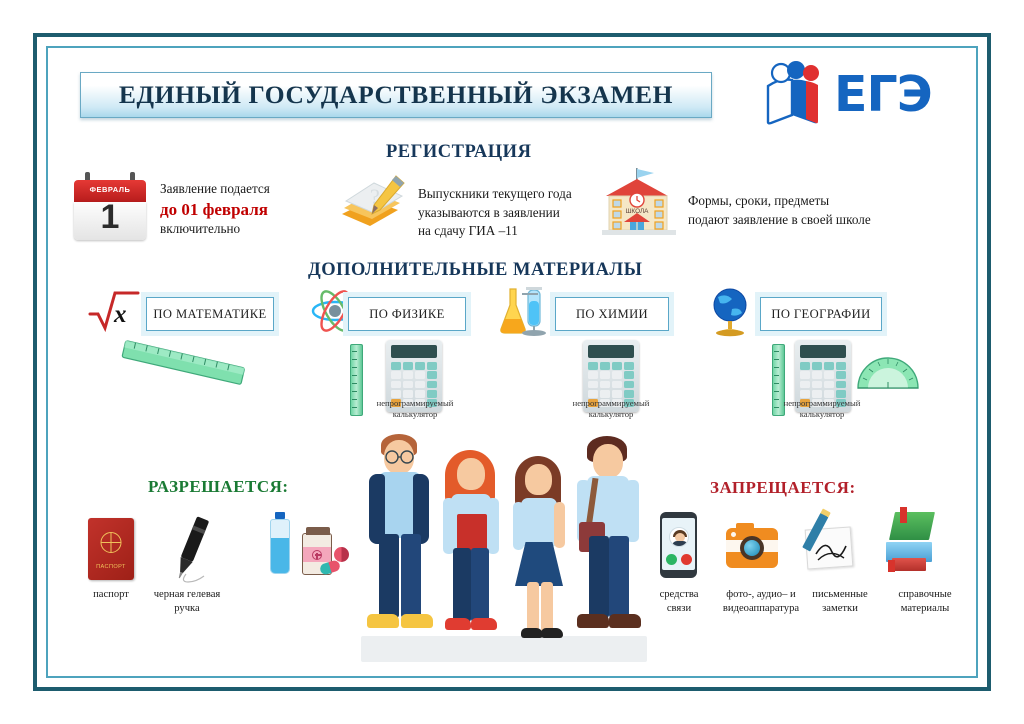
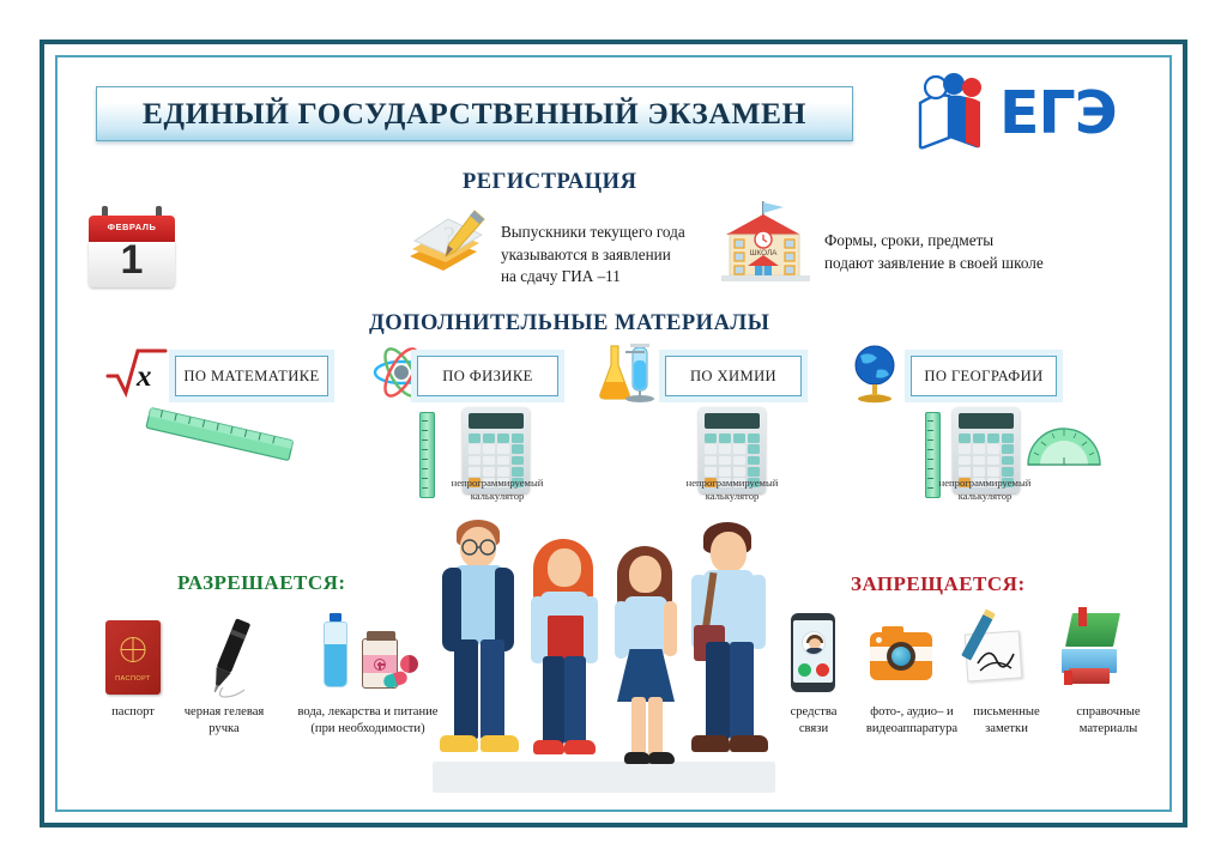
  ЕДИНЫЙ ГОСУДАРСТВЕННЫЙ ЭКЗАМЕН
  ЕГЭ
  РЕГИСТРАЦИЯ
  ФЕВРАЛЬ
  1
- Заявление подается
- до 01 февраля
- включительно
  ?
  Выпускники текущего года
  указываются в заявлении
  на сдачу ГИА –11
  Формы, сроки, предметы
  подают заявление в своей школе
  ДОПОЛНИТЕЛЬНЫЕ МАТЕРИАЛЫ
  x
  ПО МАТЕМАТИКЕ
  ПО ФИЗИКЕ
  непрограммируемый калькулятор
  ПО ХИМИИ
  непрограммируемый калькулятор
  ПО ГЕОГРАФИИ
  непрограммируемый калькулятор
  РАЗРЕШАЕТСЯ:
  паспорт
  черная гелевая
  ручка
+ вода, лекарства и питание
+ (при необходимости)
  ЗАПРЕЩАЕТСЯ:
  средства
  связи
  фото-, аудио– и
  видеоаппаратура
  письменные
  заметки
  справочные
  материалы
